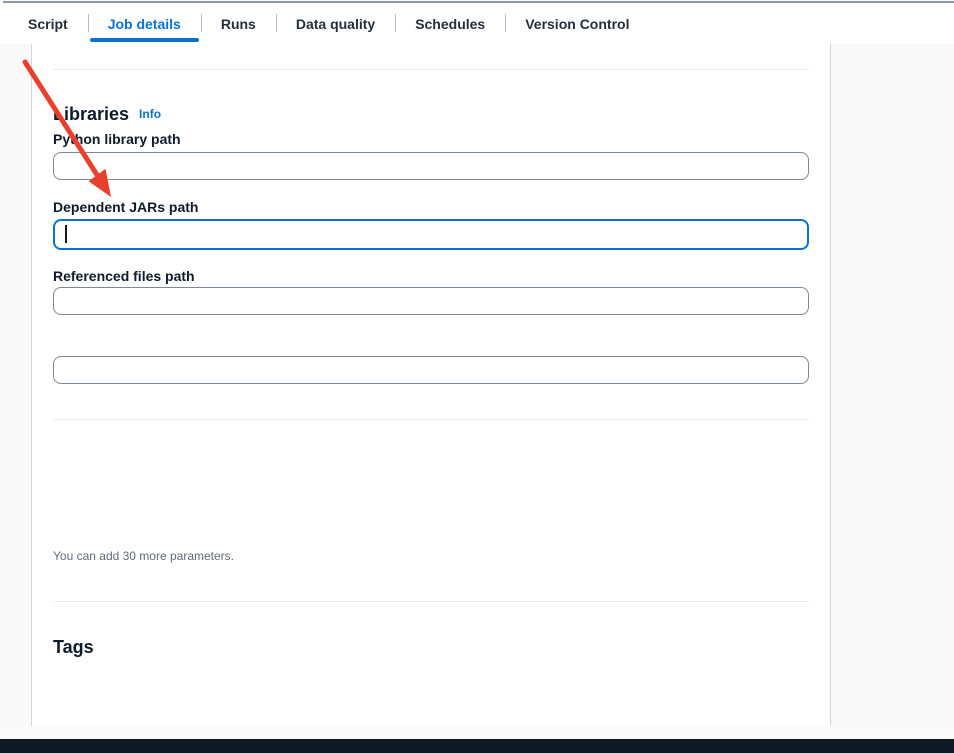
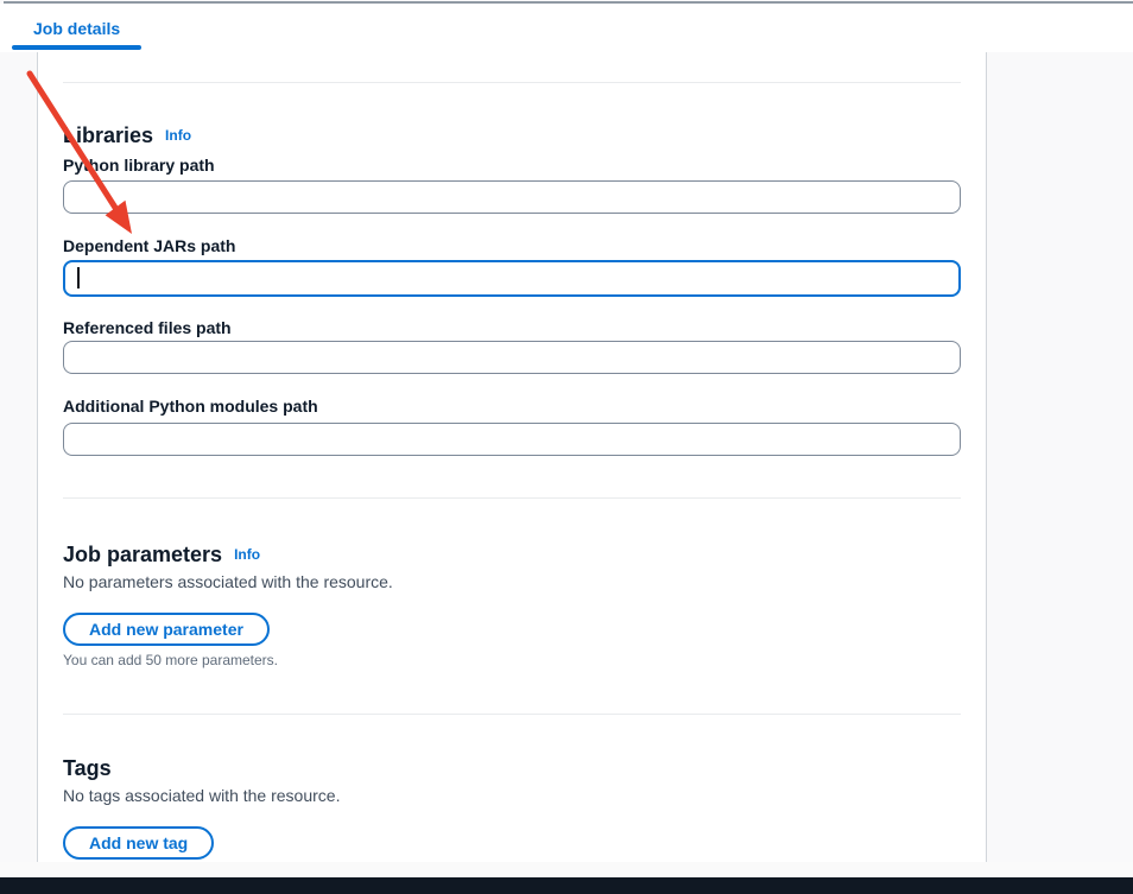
- Script
  Job details
- Runs
- Data quality
- Schedules
- Version Control
  ibraries Info
  Pyhon library path
  Dependent JARs path
  Referenced files path
+ Additional Python modules path
+ Job parameters Info
+ No parameters associated with the resource.
+ Add new parameter
- You can add 30 more parameters.
+ You can add 50 more parameters.
  Tags
+ No tags associated with the resource.
+ Add new tag
